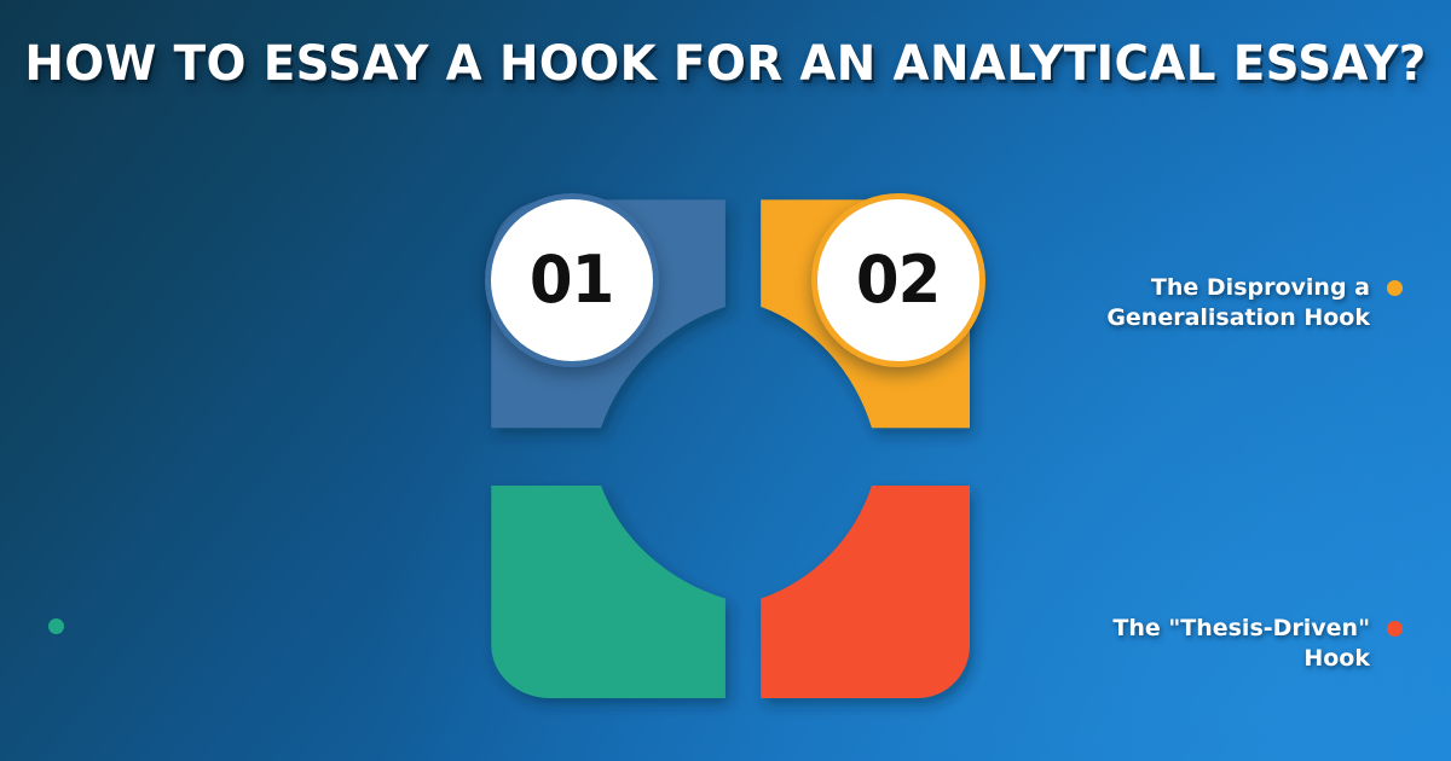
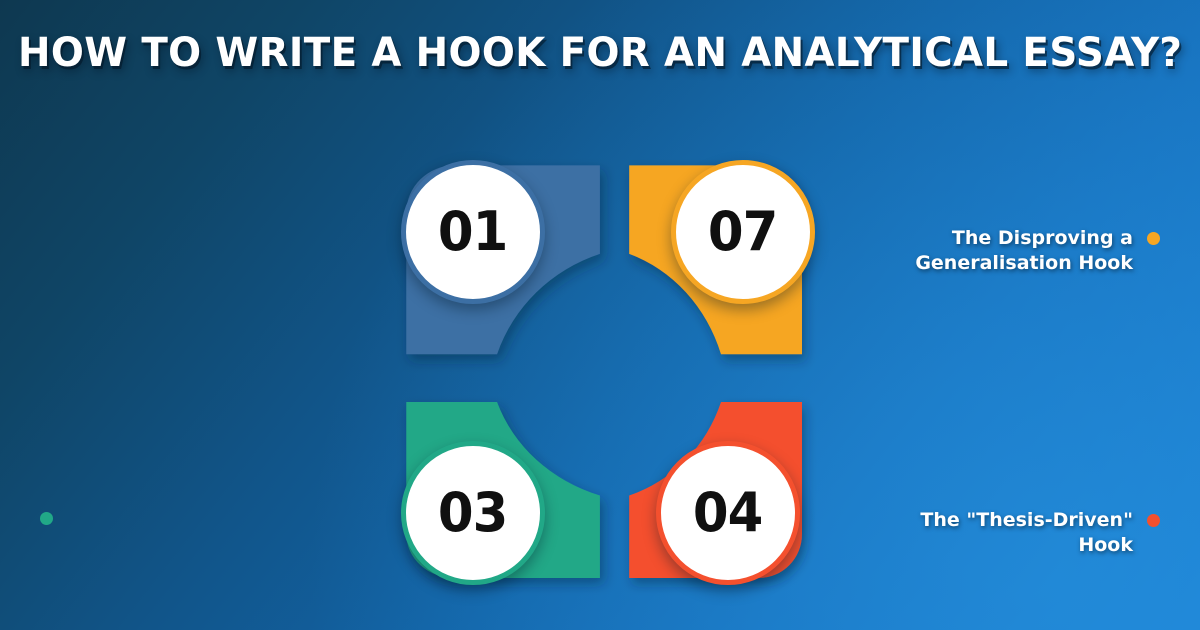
- HOW TO ESSAY A HOOK FOR AN ANALYTICAL ESSAY?
+ HOW TO WRITE A HOOK FOR AN ANALYTICAL ESSAY?
  01
- 02
+ 07
+ 03
+ 04
  The Disproving a Generalisation Hook
  The "Thesis-Driven" Hook
